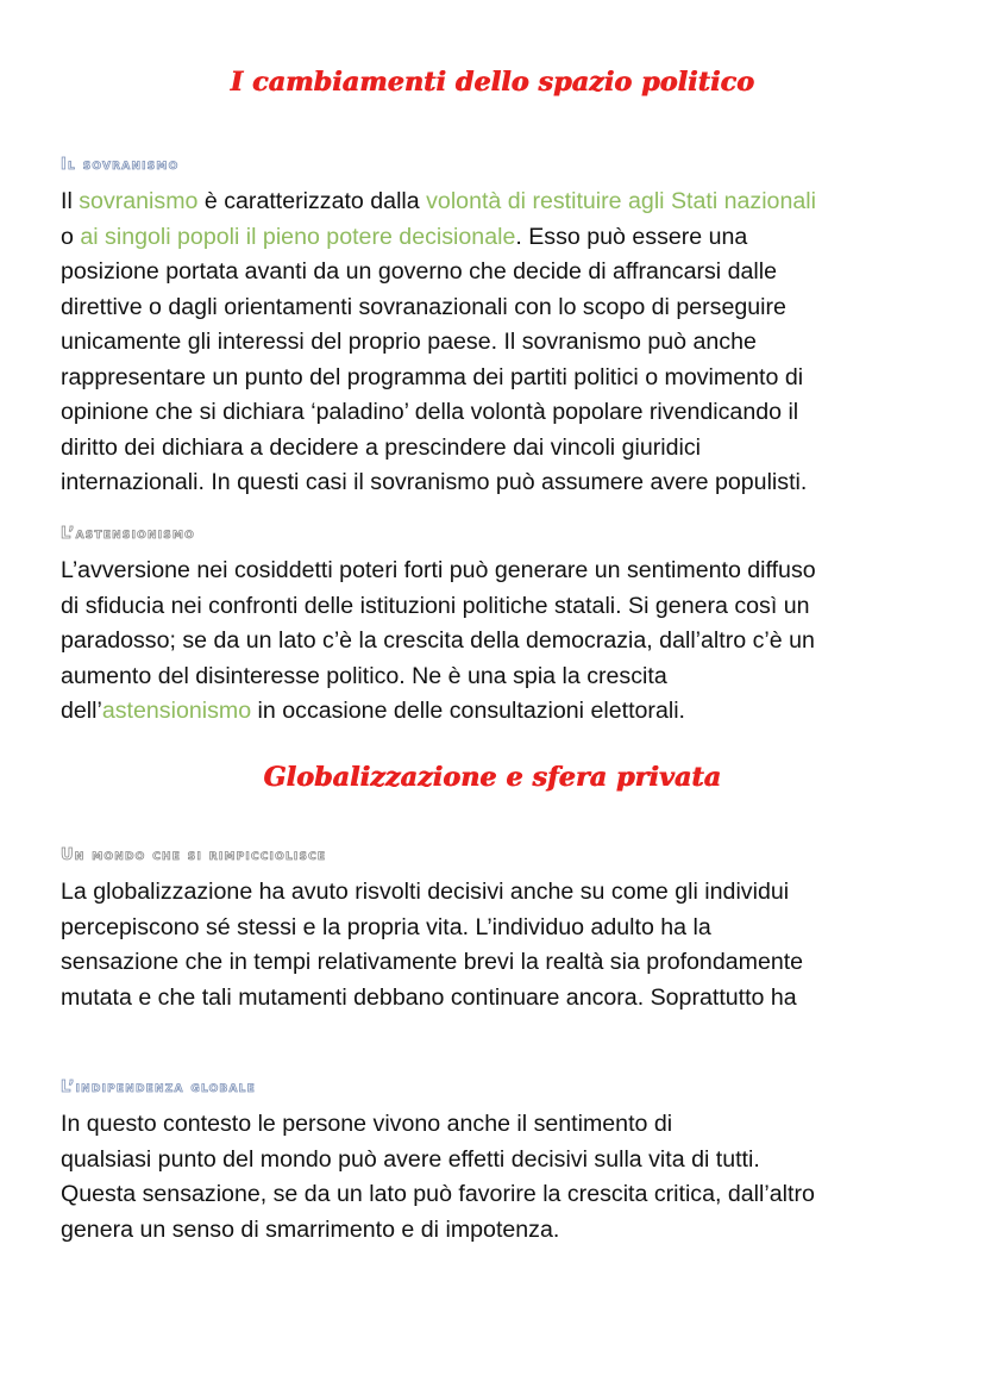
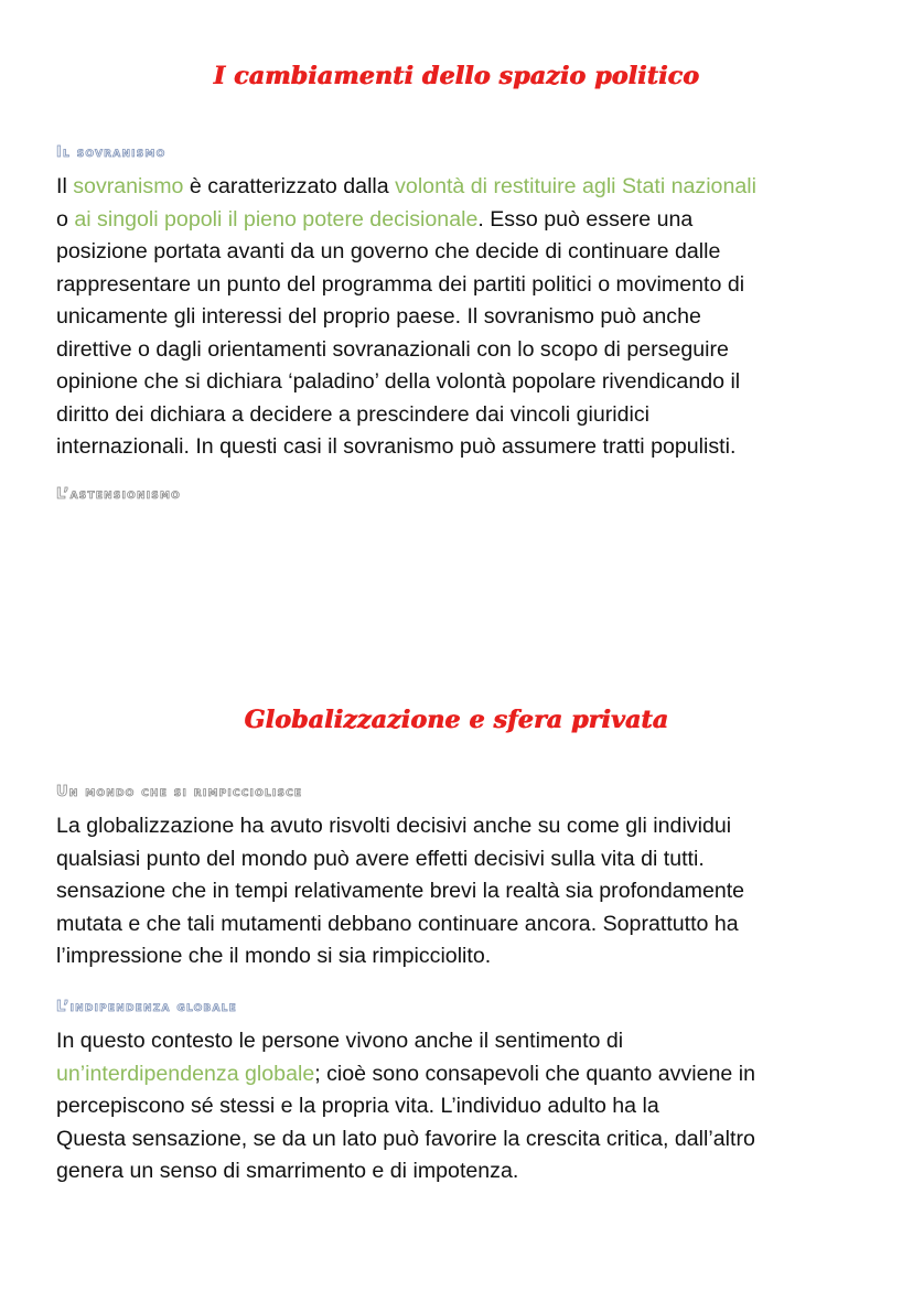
  I cambiamenti dello spazio politico
  Il sovranismo
  Il sovranismo è caratterizzato dalla volontà di restituire agli Stati nazionali
  o ai singoli popoli il pieno potere decisionale. Esso può essere una
- posizione portata avanti da un governo che decide di affrancarsi dalle
+ posizione portata avanti da un governo che decide di continuare dalle
- direttive o dagli orientamenti sovranazionali con lo scopo di perseguire
+ rappresentare un punto del programma dei partiti politici o movimento di
  unicamente gli interessi del proprio paese. Il sovranismo può anche
- rappresentare un punto del programma dei partiti politici o movimento di
+ direttive o dagli orientamenti sovranazionali con lo scopo di perseguire
  opinione che si dichiara ‘paladino’ della volontà popolare rivendicando il
  diritto dei dichiara a decidere a prescindere dai vincoli giuridici
- internazionali. In questi casi il sovranismo può assumere avere populisti.
+ internazionali. In questi casi il sovranismo può assumere tratti populisti.
  L’astensionismo
- L’avversione nei cosiddetti poteri forti può generare un sentimento diffuso
- di sfiducia nei confronti delle istituzioni politiche statali. Si genera così un
- paradosso; se da un lato c’è la crescita della democrazia, dall’altro c’è un
- aumento del disinteresse politico. Ne è una spia la crescita
- dell’astensionismo in occasione delle consultazioni elettorali.
  Globalizzazione e sfera privata
  Un mondo che si rimpicciolisce
  La globalizzazione ha avuto risvolti decisivi anche su come gli individui
- percepiscono sé stessi e la propria vita. L’individuo adulto ha la
+ qualsiasi punto del mondo può avere effetti decisivi sulla vita di tutti.
  sensazione che in tempi relativamente brevi la realtà sia profondamente
  mutata e che tali mutamenti debbano continuare ancora. Soprattutto ha
+ l’impressione che il mondo si sia rimpicciolito.
  L’indipendenza globale
  In questo contesto le persone vivono anche il sentimento di
+ un’interdipendenza globale; cioè sono consapevoli che quanto avviene in
- qualsiasi punto del mondo può avere effetti decisivi sulla vita di tutti.
+ percepiscono sé stessi e la propria vita. L’individuo adulto ha la
  Questa sensazione, se da un lato può favorire la crescita critica, dall’altro
  genera un senso di smarrimento e di impotenza.
